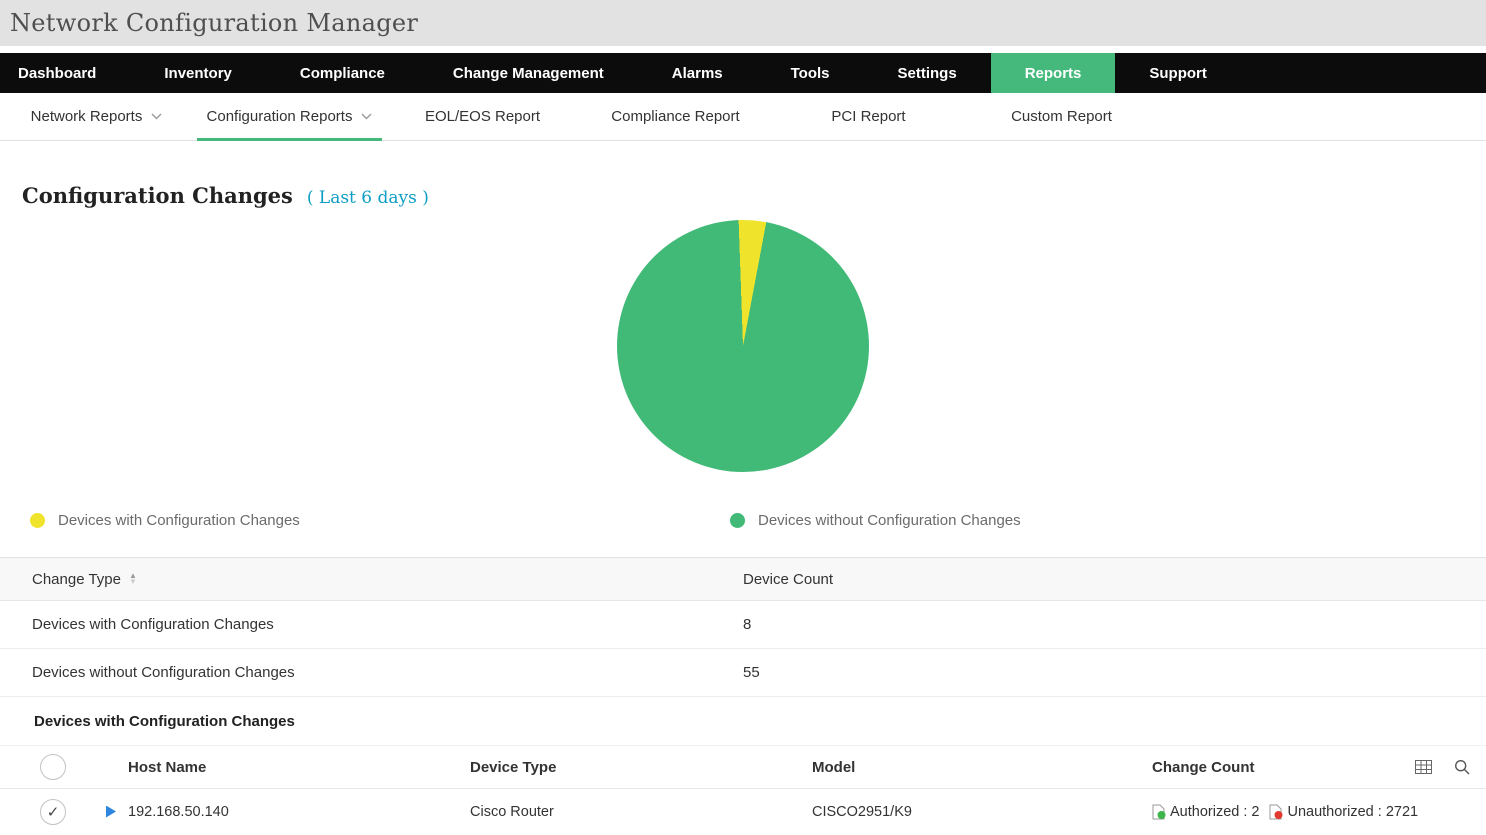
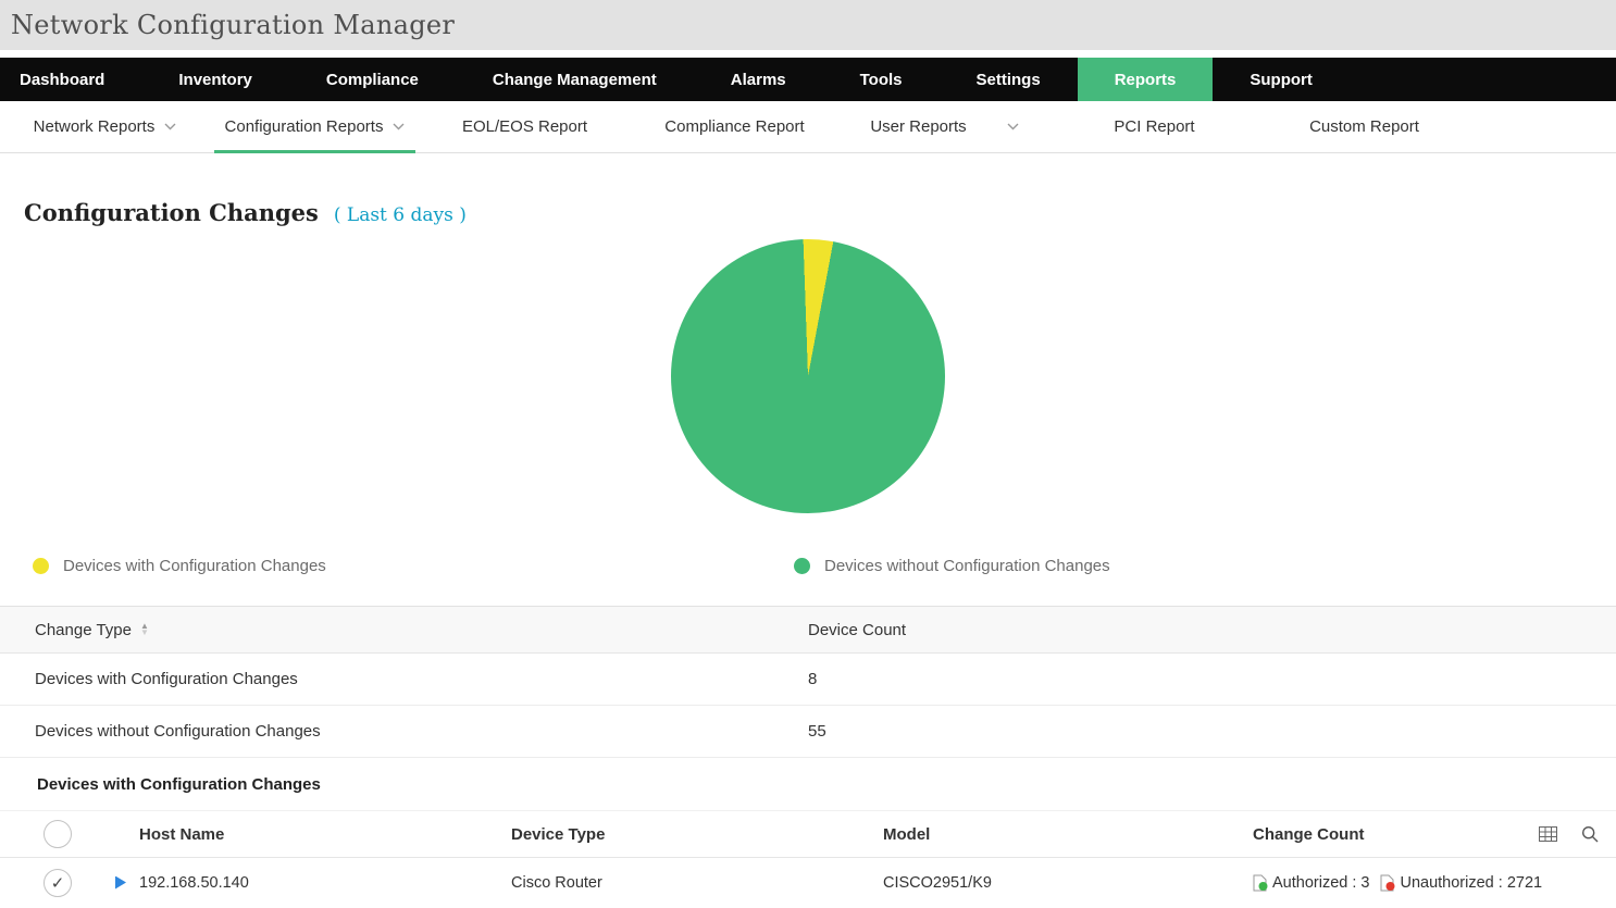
  Network Configuration Manager
  Dashboard
  Inventory
  Compliance
  Change Management
  Alarms
  Tools
  Settings
  Reports
  Support
  Network Reports
  Configuration Reports
  EOL/EOS Report
  Compliance Report
+ User Reports
  PCI Report
  Custom Report
  Configuration Changes
  ( Last 6 days )
  Devices with Configuration Changes
  Devices without Configuration Changes
  Change Type
  ▲
  ▼
  Device Count
  Devices with Configuration Changes
  8
  Devices without Configuration Changes
  55
  Devices with Configuration Changes
  Host Name
  Device Type
  Model
  Change Count
  ✓
  192.168.50.140
  Cisco Router
  CISCO2951/K9
- Authorized : 2
+ Authorized : 3
  Unauthorized : 2721
